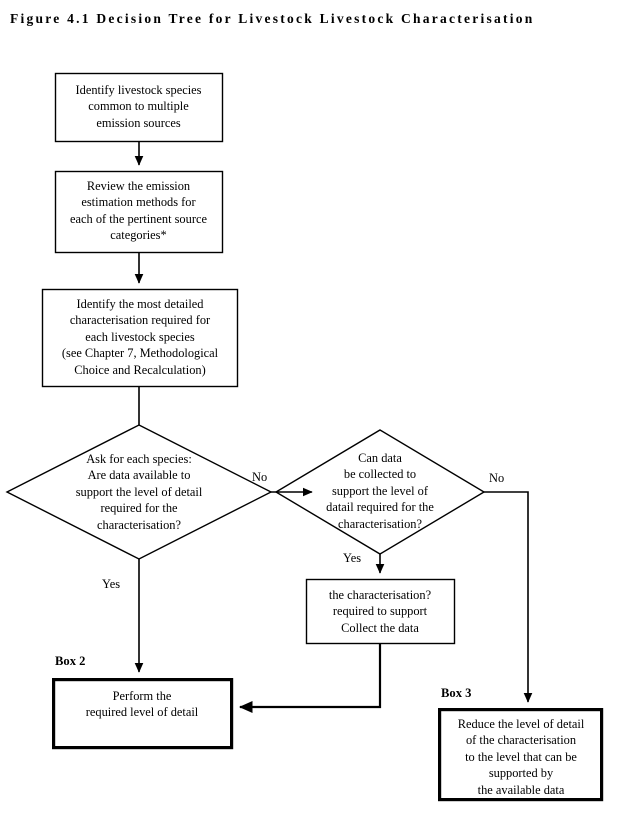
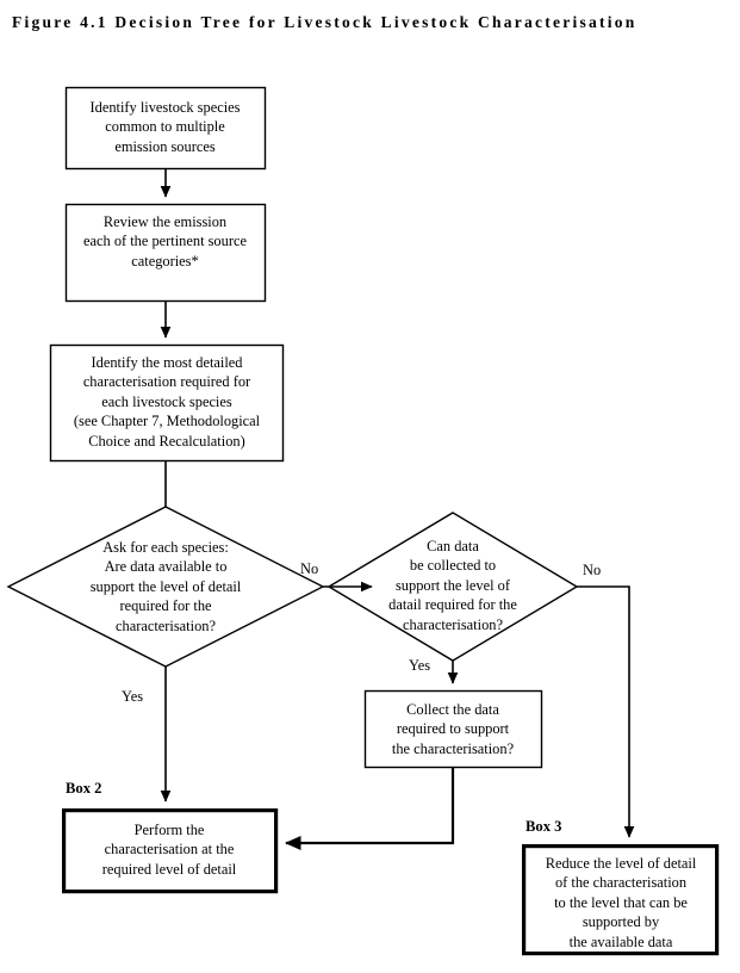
  Figure 4.1 Decision Tree for Livestock Livestock Characterisation
  Identify livestock species
  common to multiple
  emission sources
  Review the emission
- estimation methods for
  each of the pertinent source
  categories*
  Identify the most detailed
  characterisation required for
  each livestock species
  (see Chapter 7, Methodological
  Choice and Recalculation)
  Ask for each species:
  Are data available to
  support the level of detail
  required for the
  characterisation?
  Can data
  be collected to
  support the level of
  datail required for the
  characterisation?
- the characterisation?
+ Collect the data
  required to support
- Collect the data
+ the characterisation?
  Box 2
  Perform the
+ characterisation at the
  required level of detail
  Box 3
  Reduce the level of detail
  of the characterisation
  to the level that can be
  supported by
  the available data
  No
  No
  Yes
  Yes
